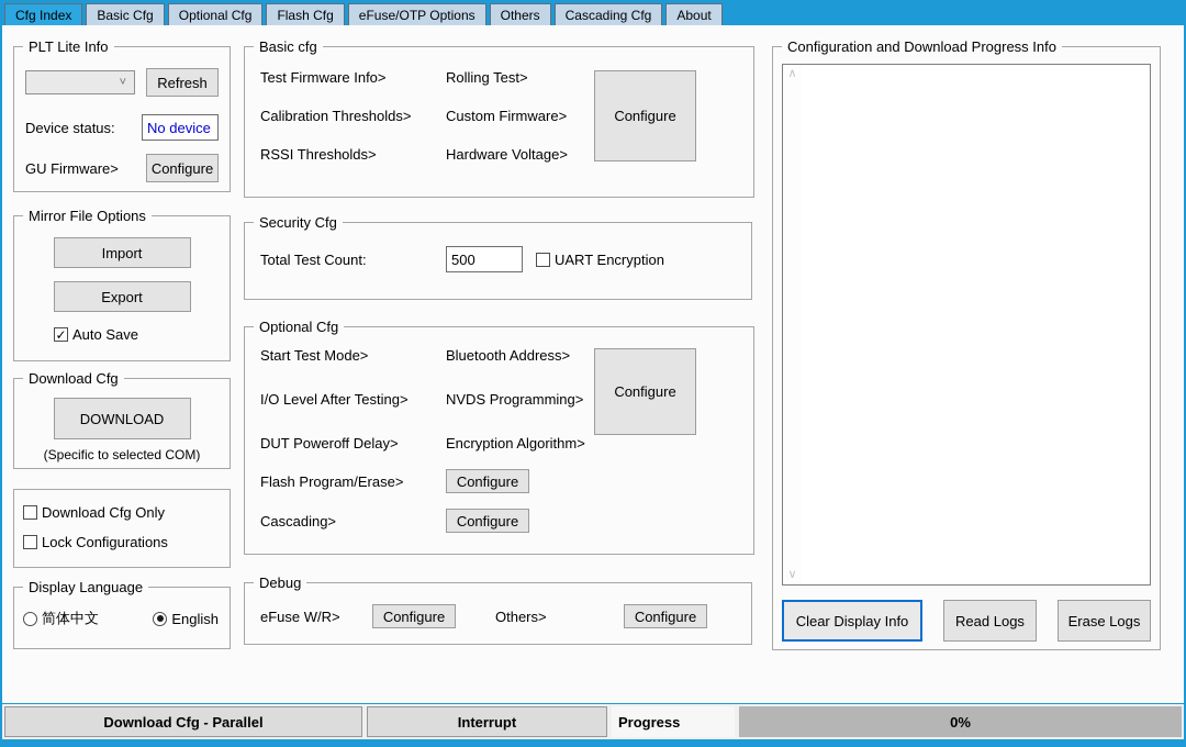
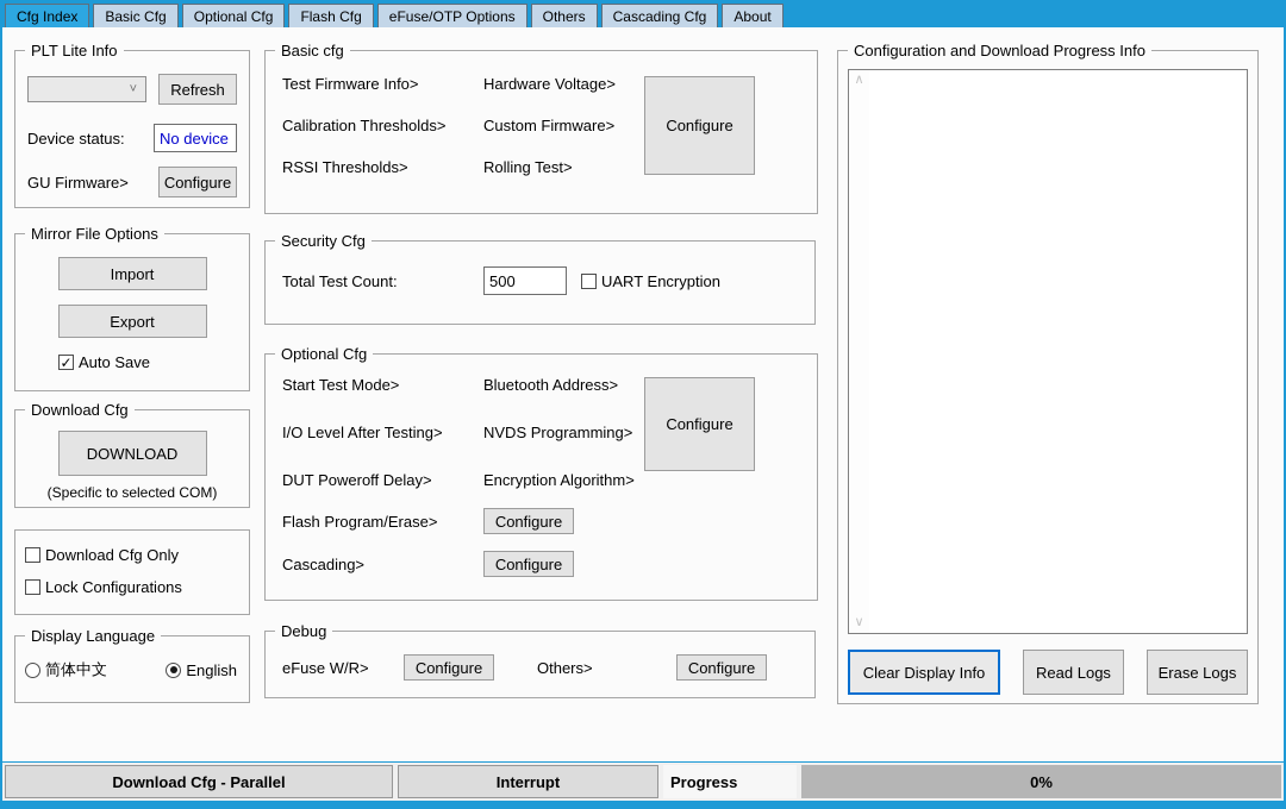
  Cfg Index
  Basic Cfg
  Optional Cfg
  Flash Cfg
  eFuse/OTP Options
  Others
  Cascading Cfg
  About
  PLT Lite Info
  ˅
  Refresh
  Device status:
  No device
  GU Firmware>
  Configure
  Mirror File Options
  Import
  Export
  ✓
  Auto Save
  Download Cfg
  DOWNLOAD
  (Specific to selected COM)
  Download Cfg Only
  Lock Configurations
  Display Language
  简体中文
  English
  Basic cfg
  Test Firmware Info>
  Calibration Thresholds>
  RSSI Thresholds>
- Rolling Test>
+ Hardware Voltage>
  Custom Firmware>
- Hardware Voltage>
+ Rolling Test>
  Configure
  Security Cfg
  Total Test Count:
  500
  UART Encryption
  Optional Cfg
  Start Test Mode>
  I/O Level After Testing>
  DUT Poweroff Delay>
  Bluetooth Address>
  NVDS Programming>
  Encryption Algorithm>
  Configure
  Flash Program/Erase>
  Configure
  Cascading>
  Configure
  Debug
  eFuse W/R>
  Configure
  Others>
  Configure
  Configuration and Download Progress Info
  ∧
  ∨
  Clear Display Info
  Read Logs
  Erase Logs
  Download Cfg - Parallel
  Interrupt
  Progress
  0%
